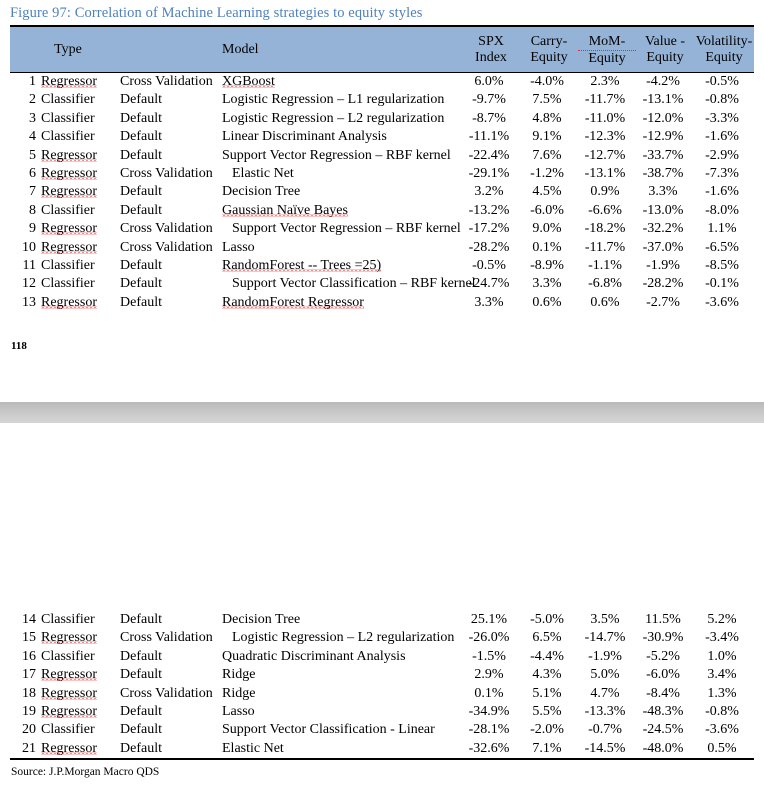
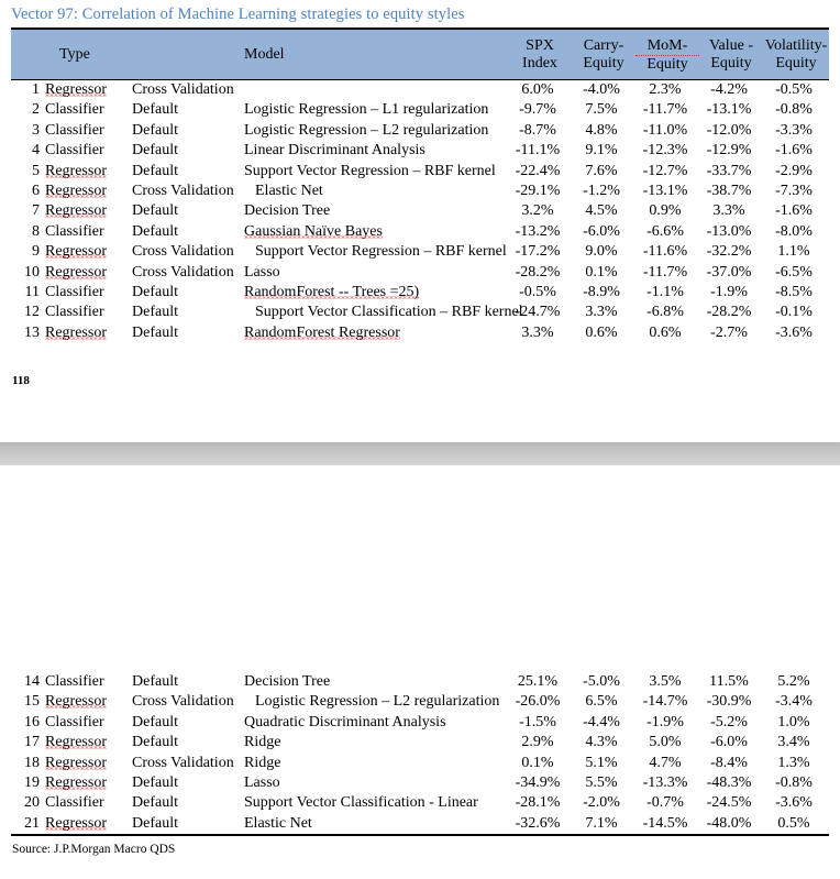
- Figure 97: Correlation of Machine Learning strategies to equity styles
+ Vector 97: Correlation of Machine Learning strategies to equity styles
  Type
  Model
  SPX
  Index
  Carry-
  Equity
  MoM-
  Equity
  Value -
  Equity
  Volatility-
  Equity
  1
  Regressor
  Cross Validation
- XGBoost
  6.0%
  -4.0%
  2.3%
  -4.2%
  -0.5%
  2
  Classifier
  Default
  Logistic Regression – L1 regularization
  -9.7%
  7.5%
  -11.7%
  -13.1%
  -0.8%
  3
  Classifier
  Default
  Logistic Regression – L2 regularization
  -8.7%
  4.8%
  -11.0%
  -12.0%
  -3.3%
  4
  Classifier
  Default
  Linear Discriminant Analysis
  -11.1%
  9.1%
  -12.3%
  -12.9%
  -1.6%
  5
  Regressor
  Default
  Support Vector Regression – RBF kernel
  -22.4%
  7.6%
  -12.7%
  -33.7%
  -2.9%
  6
  Regressor
  Cross Validation
  Elastic Net
  -29.1%
  -1.2%
  -13.1%
  -38.7%
  -7.3%
  7
  Regressor
  Default
  Decision Tree
  3.2%
  4.5%
  0.9%
  3.3%
  -1.6%
  8
  Classifier
  Default
  Gaussian Naïve Bayes
  -13.2%
  -6.0%
  -6.6%
  -13.0%
  -8.0%
  9
  Regressor
  Cross Validation
  Support Vector Regression – RBF kernel
  -17.2%
  9.0%
- -18.2%
+ -11.6%
  -32.2%
  1.1%
  10
  Regressor
  Cross Validation
  Lasso
  -28.2%
  0.1%
  -11.7%
  -37.0%
  -6.5%
  11
  Classifier
  Default
  RandomForest -- Trees =25)
  -0.5%
  -8.9%
  -1.1%
  -1.9%
  -8.5%
  12
  Classifier
  Default
  Support Vector Classification – RBF kernel
  -24.7%
  3.3%
  -6.8%
  -28.2%
  -0.1%
  13
  Regressor
  Default
  RandomForest Regressor
  3.3%
  0.6%
  0.6%
  -2.7%
  -3.6%
  118
  14
  Classifier
  Default
  Decision Tree
  25.1%
  -5.0%
  3.5%
  11.5%
  5.2%
  15
  Regressor
  Cross Validation
  Logistic Regression – L2 regularization
  -26.0%
  6.5%
  -14.7%
  -30.9%
  -3.4%
  16
  Classifier
  Default
  Quadratic Discriminant Analysis
  -1.5%
  -4.4%
  -1.9%
  -5.2%
  1.0%
  17
  Regressor
  Default
  Ridge
  2.9%
  4.3%
  5.0%
  -6.0%
  3.4%
  18
  Regressor
  Cross Validation
  Ridge
  0.1%
  5.1%
  4.7%
  -8.4%
  1.3%
  19
  Regressor
  Default
  Lasso
  -34.9%
  5.5%
  -13.3%
  -48.3%
  -0.8%
  20
  Classifier
  Default
  Support Vector Classification - Linear
  -28.1%
  -2.0%
  -0.7%
  -24.5%
  -3.6%
  21
  Regressor
  Default
  Elastic Net
  -32.6%
  7.1%
  -14.5%
  -48.0%
  0.5%
  Source: J.P.Morgan Macro QDS
